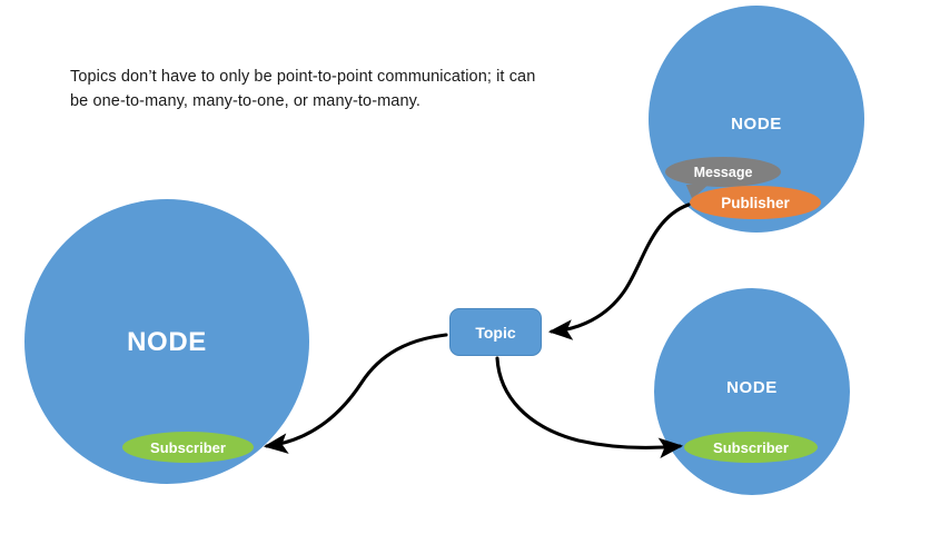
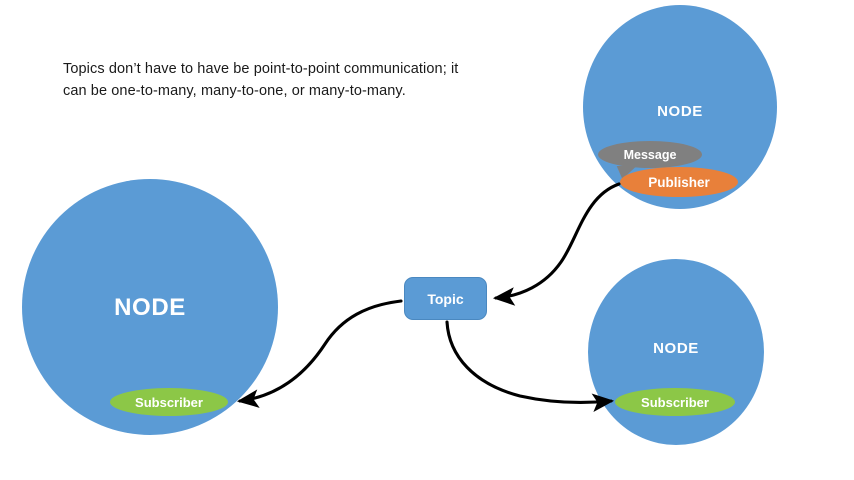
- Topics don’t have to only be point-to-point communication; it can be one-to-many, many-to-one, or many-to-many.
+ Topics don’t have to have be point-to-point communication; it can be one-to-many, many-to-one, or many-to-many.
  NODE
  Subscriber
  NODE
  Message
  Publisher
  NODE
  Subscriber
  Topic
